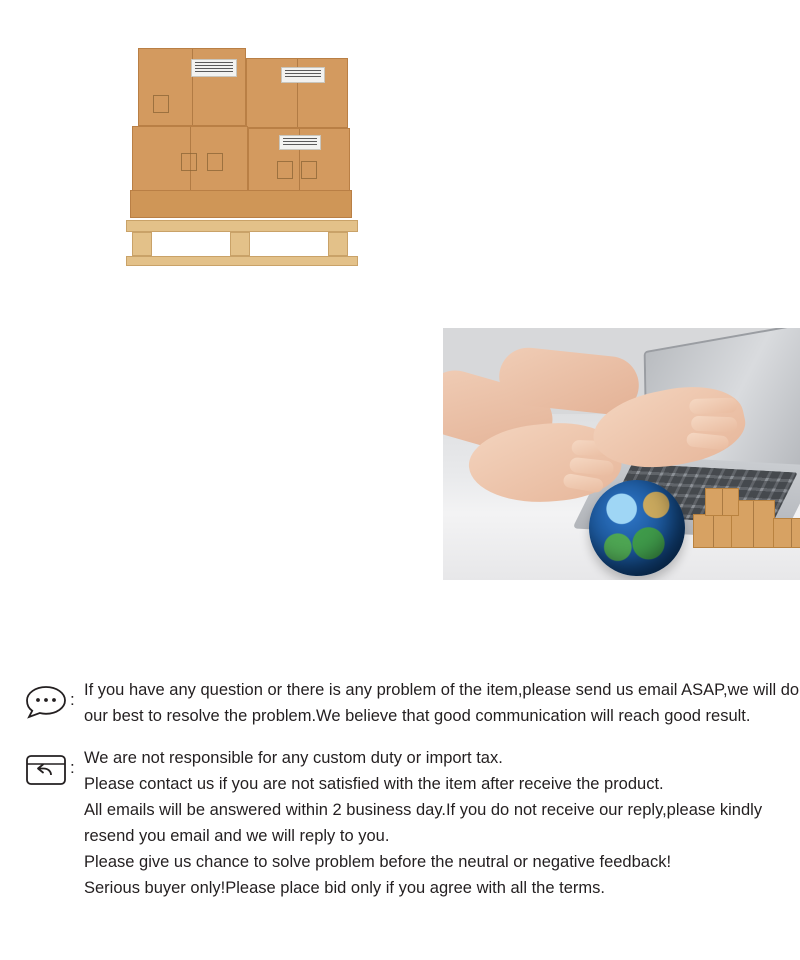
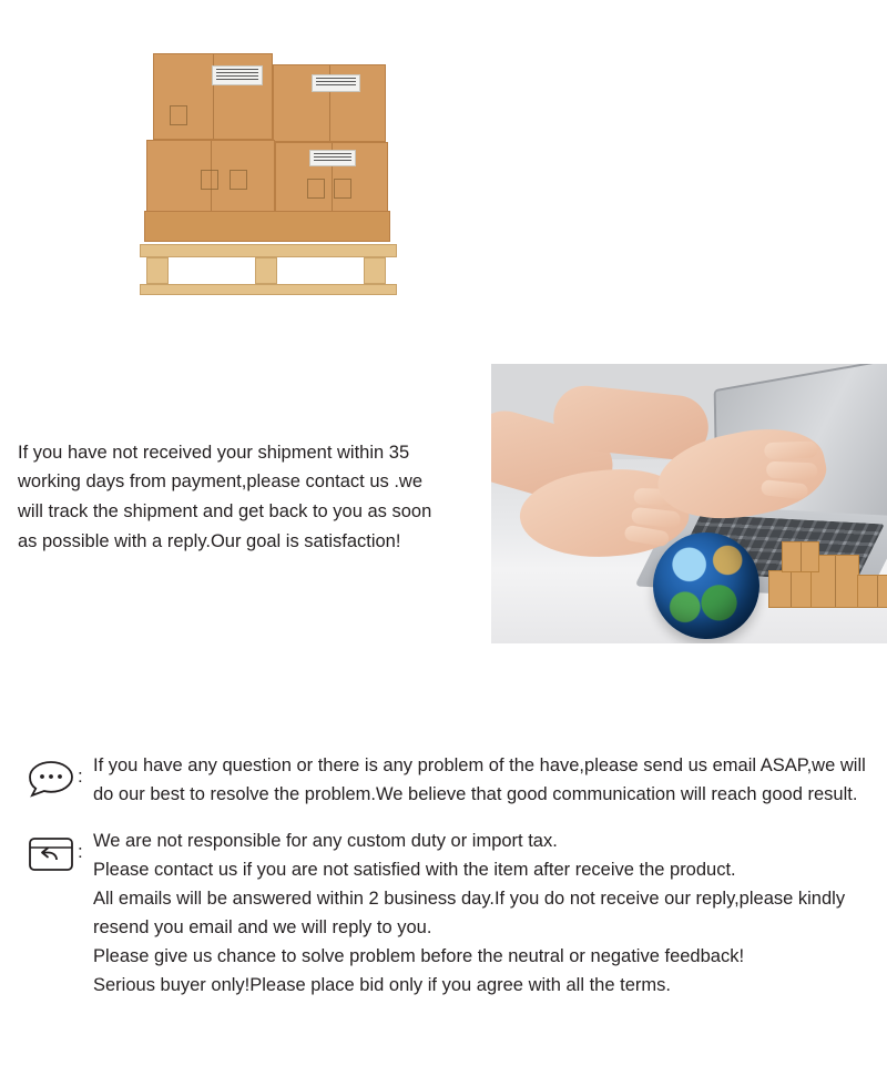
+ If you have not received your shipment within 35 working days from payment,please contact us .we will track the shipment and get back to you as soon as possible with a reply.Our goal is satisfaction!
  :
- If you have any question or there is any problem of the item,please send us email ASAP,we will do our best to resolve the problem.We believe that good communication will reach good result.
+ If you have any question or there is any problem of the have,please send us email ASAP,we will do our best to resolve the problem.We believe that good communication will reach good result.
  :
  We are not responsible for any custom duty or import tax.
  Please contact us if you are not satisfied with the item after receive the product.
  All emails will be answered within 2 business day.If you do not receive our reply,please kindly resend you email and we will reply to you.
  Please give us chance to solve problem before the neutral or negative feedback!
  Serious buyer only!Please place bid only if you agree with all the terms.
